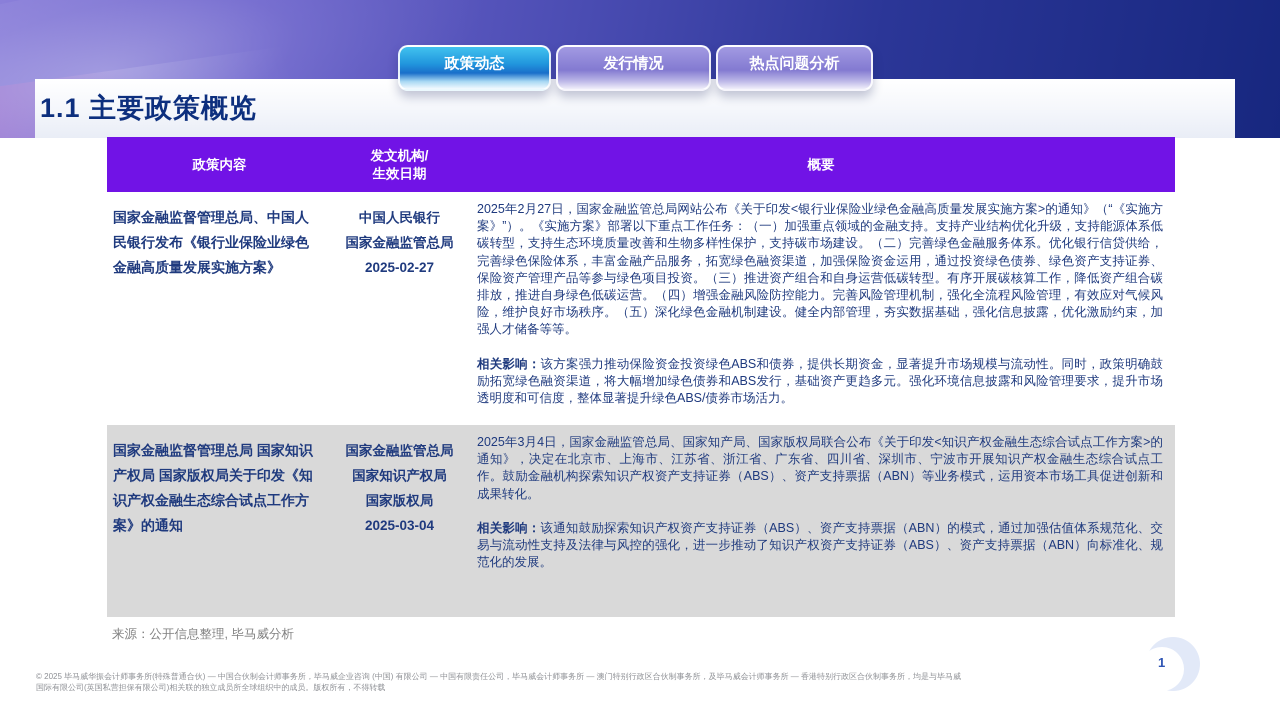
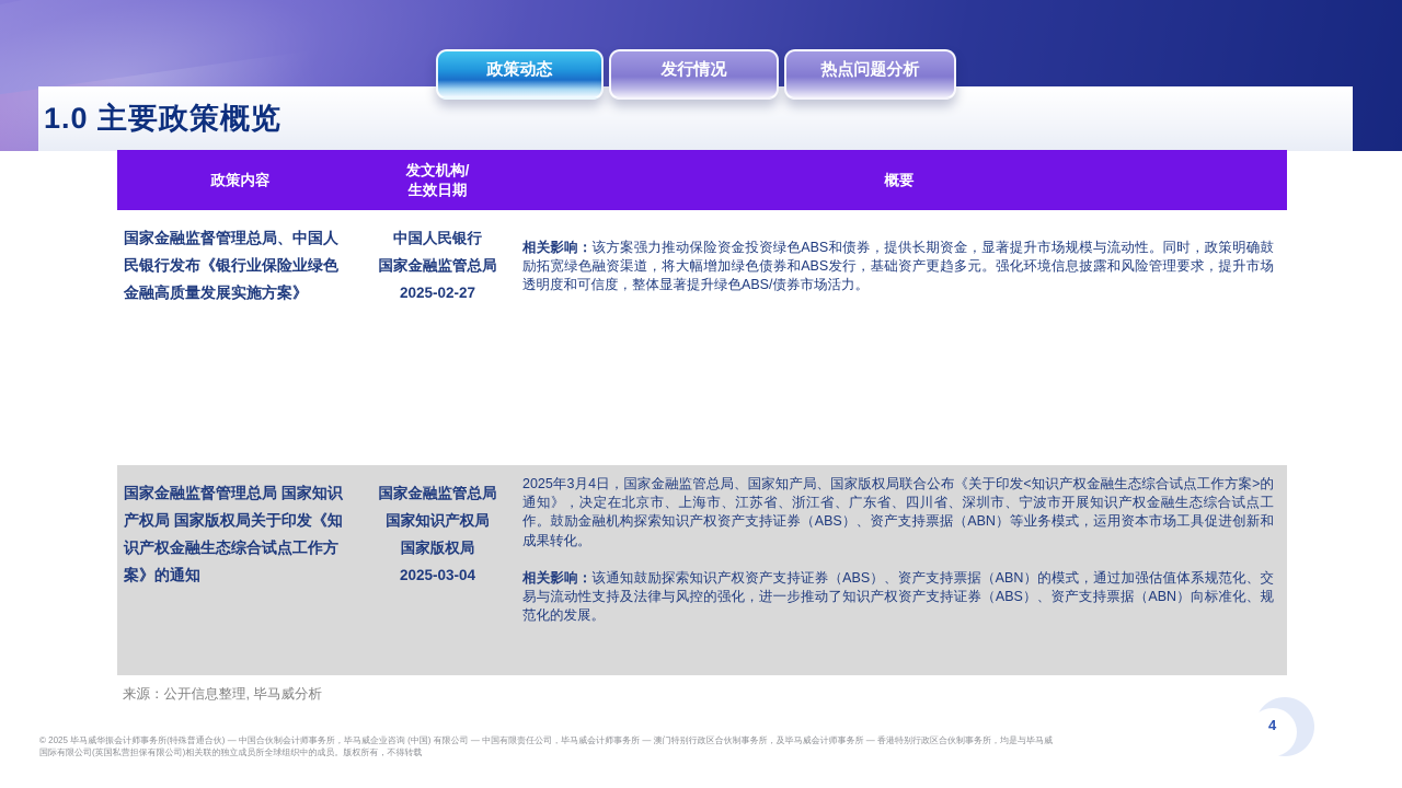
- 1.1 主要政策概览
+ 1.0 主要政策概览
  政策动态
  发行情况
  热点问题分析
  政策内容
  发文机构/
  生效日期
  概要
  国家金融监督管理总局、中国人民银行发布《银行业保险业绿色金融高质量发展实施方案》
  中国人民银行
  国家金融监管总局
  2025-02-27
- 2025年2月27日，国家金融监管总局网站公布《关于印发<银行业保险业绿色金融高质量发展实施方案>的通知》（“《实施方案》”）。《实施方案》部署以下重点工作任务：（一）加强重点领域的金融支持。支持产业结构优化升级，支持能源体系低碳转型，支持生态环境质量改善和生物多样性保护，支持碳市场建设。（二）完善绿色金融服务体系。优化银行信贷供给，完善绿色保险体系，丰富金融产品服务，拓宽绿色融资渠道，加强保险资金运用，通过投资绿色债券、绿色资产支持证券、保险资产管理产品等参与绿色项目投资。（三）推进资产组合和自身运营低碳转型。有序开展碳核算工作，降低资产组合碳排放，推进自身绿色低碳运营。（四）增强金融风险防控能力。完善风险管理机制，强化全流程风险管理，有效应对气候风险，维护良好市场秩序。（五）深化绿色金融机制建设。健全内部管理，夯实数据基础，强化信息披露，优化激励约束，加强人才储备等等。
  相关影响：该方案强力推动保险资金投资绿色ABS和债券，提供长期资金，显著提升市场规模与流动性。同时，政策明确鼓励拓宽绿色融资渠道，将大幅增加绿色债券和ABS发行，基础资产更趋多元。强化环境信息披露和风险管理要求，提升市场透明度和可信度，整体显著提升绿色ABS/债券市场活力。
  国家金融监督管理总局 国家知识产权局 国家版权局关于印发《知识产权金融生态综合试点工作方案》的通知
  国家金融监管总局
  国家知识产权局
  国家版权局
  2025-03-04
  2025年3月4日，国家金融监管总局、国家知产局、国家版权局联合公布《关于印发<知识产权金融生态综合试点工作方案>的通知》，决定在北京市、上海市、江苏省、浙江省、广东省、四川省、深圳市、宁波市开展知识产权金融生态综合试点工作。鼓励金融机构探索知识产权资产支持证券（ABS）、资产支持票据（ABN）等业务模式，运用资本市场工具促进创新和成果转化。
  相关影响：该通知鼓励探索知识产权资产支持证券（ABS）、资产支持票据（ABN）的模式，通过加强估值体系规范化、交易与流动性支持及法律与风控的强化，进一步推动了知识产权资产支持证券（ABS）、资产支持票据（ABN）向标准化、规范化的发展。
  来源：公开信息整理, 毕马威分析
- 1
+ 4
  © 2025 毕马威华振会计师事务所(特殊普通合伙) — 中国合伙制会计师事务所，毕马威企业咨询 (中国) 有限公司 — 中国有限责任公司，毕马威会计师事务所 — 澳门特别行政区合伙制事务所，及毕马威会计师事务所 — 香港特别行政区合伙制事务所，均是与毕马威
  国际有限公司(英国私营担保有限公司)相关联的独立成员所全球组织中的成员。版权所有，不得转载
